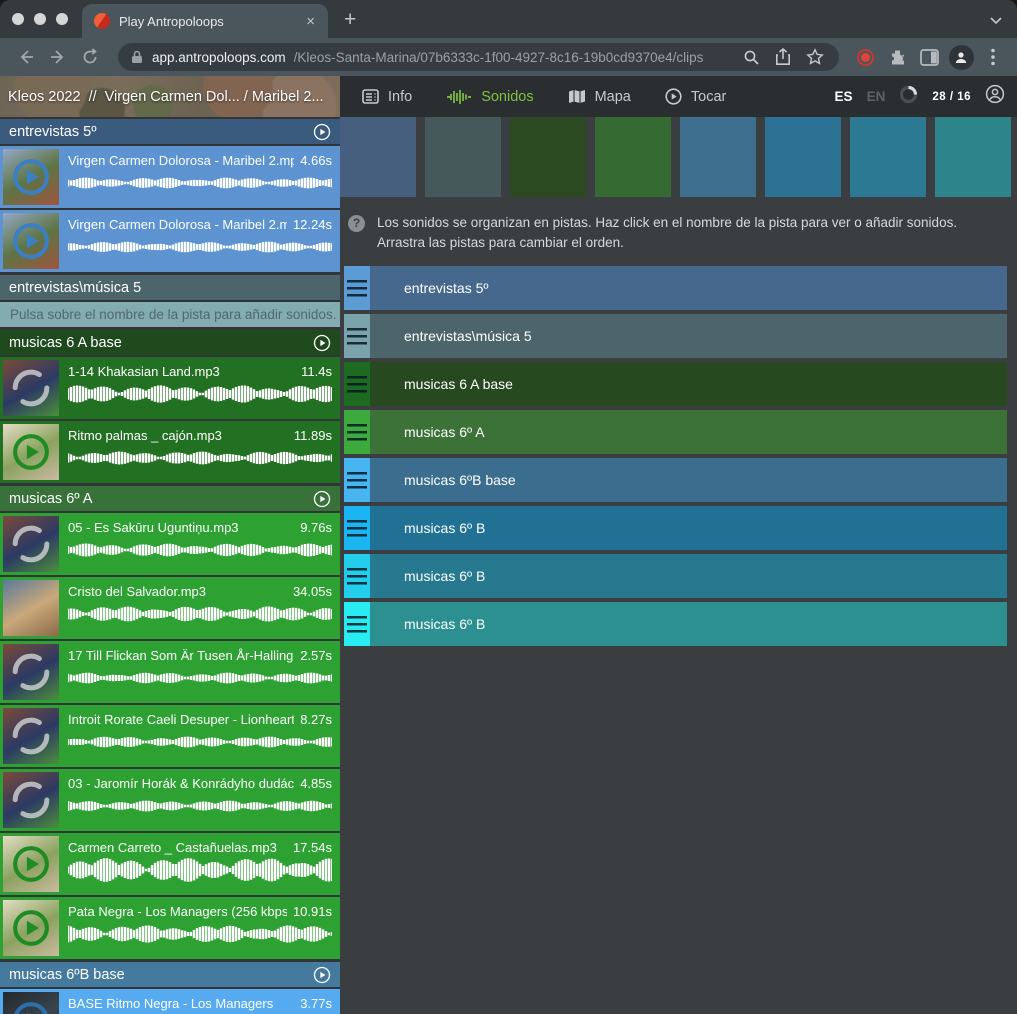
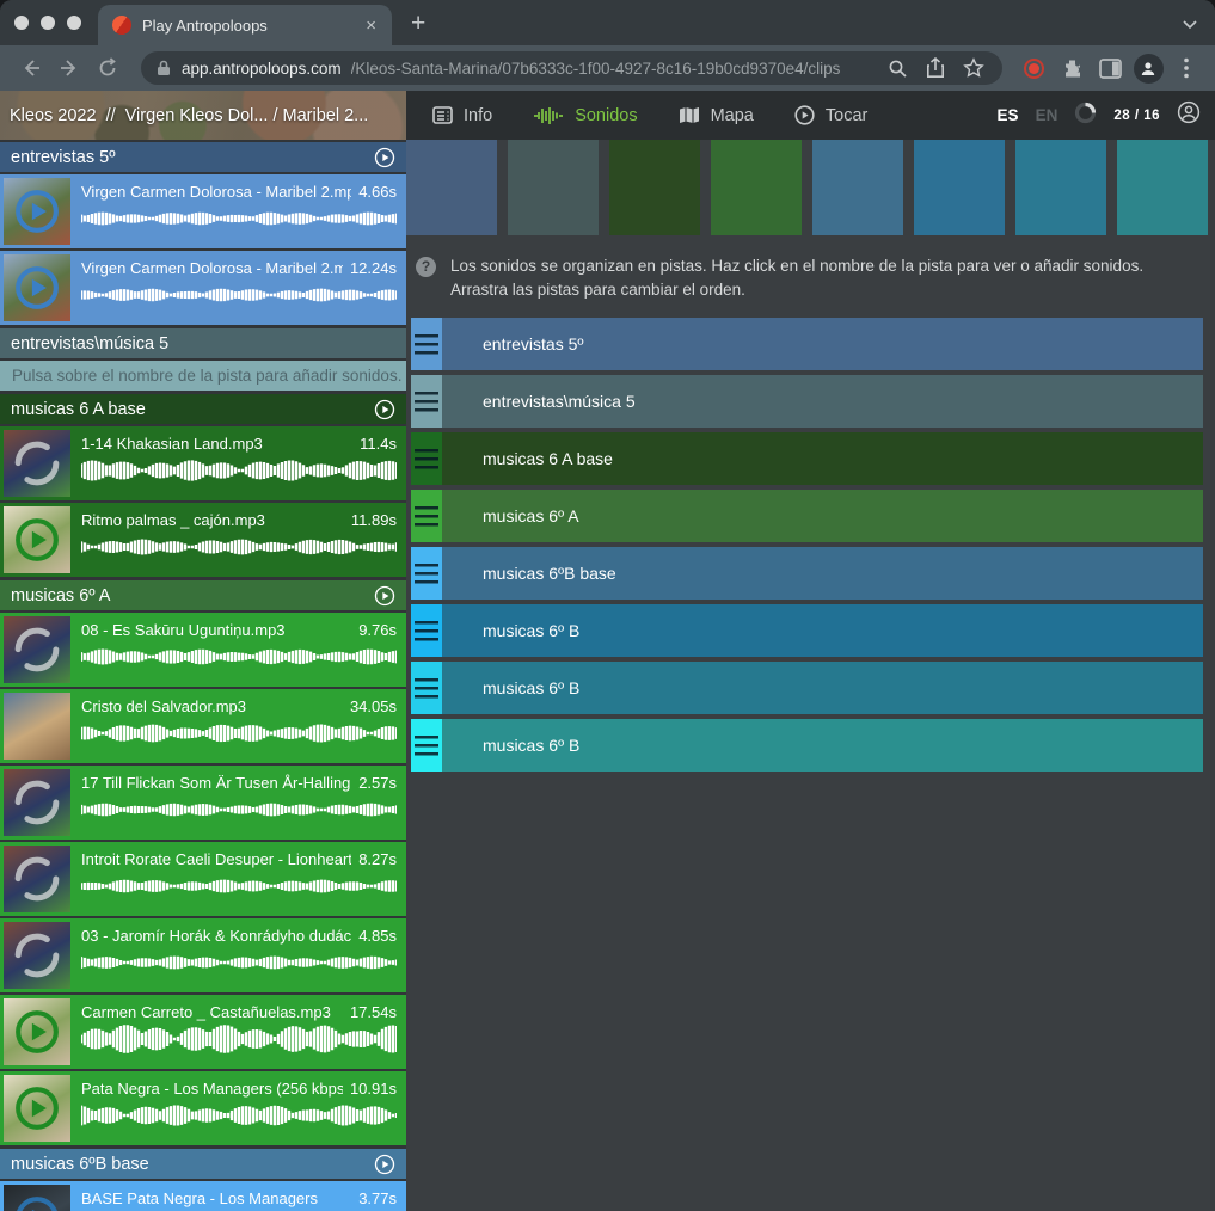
  Play Antropoloops
  ×
  +
  app.antropoloops.com
  /Kleos-Santa-Marina/07b6333c-1f00-4927-8c16-19b0cd9370e4/clips
  Kleos 2022
  //
- Virgen Carmen Dol... / Maribel 2...
+ Virgen Kleos Dol... / Maribel 2...
  Info
  Sonidos
  Mapa
  Tocar
  ES
  EN
  28 / 16
  entrevistas 5º
  Virgen Carmen Dolorosa - Maribel 2.mp
  4.66s
  Virgen Carmen Dolorosa - Maribel 2.m
  12.24s
  entrevistas\música 5
  Pulsa sobre el nombre de la pista para añadir sonidos.
  musicas 6 A base
  1-14 Khakasian Land.mp3
  11.4s
  Ritmo palmas _ cajón.mp3
  11.89s
  musicas 6º A
- 05 - Es Sakūru Uguntiņu.mp3
+ 08 - Es Sakūru Uguntiņu.mp3
  9.76s
  Cristo del Salvador.mp3
  34.05s
  17 Till Flickan Som Är Tusen År-Halling
  2.57s
  Introit Rorate Caeli Desuper - Lionheart
  8.27s
  03 - Jaromír Horák & Konrádyho dudác
  4.85s
  Carmen Carreto _ Castañuelas.mp3
  17.54s
  Pata Negra - Los Managers (256 kbps
  10.91s
  musicas 6ºB base
- BASE Ritmo Negra - Los Managers
+ BASE Pata Negra - Los Managers
  3.77s
  ?
  Los sonidos se organizan en pistas. Haz click en el nombre de la pista para ver o añadir sonidos. Arrastra las pistas para cambiar el orden.
  entrevistas 5º
  entrevistas\música 5
  musicas 6 A base
  musicas 6º A
  musicas 6ºB base
  musicas 6º B
  musicas 6º B
  musicas 6º B
